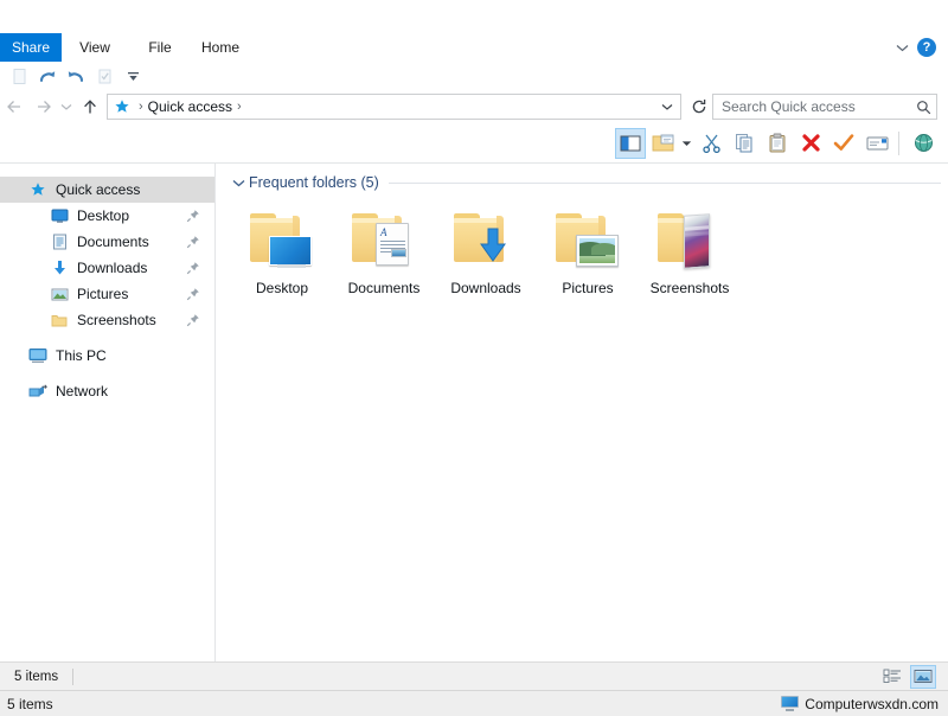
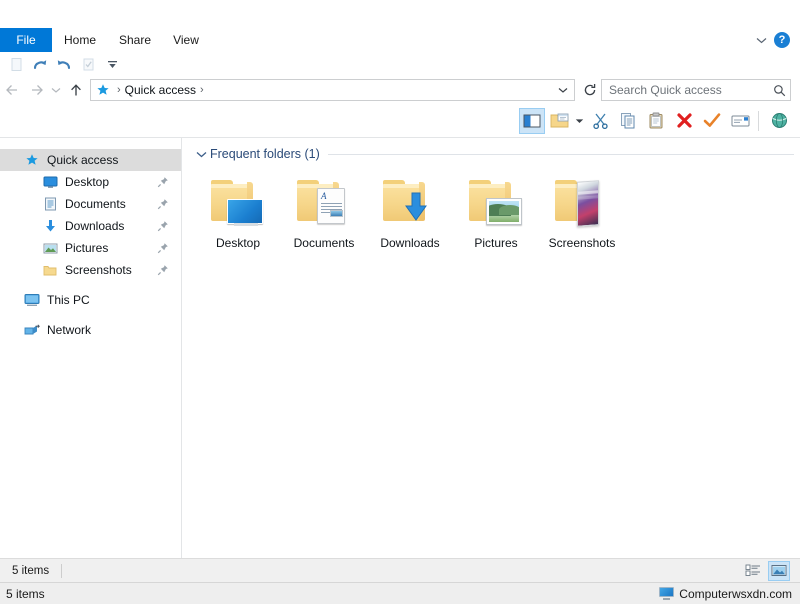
- Share
+ File
- View
+ Home
- File
+ Share
- Home
+ View
  ?
  ›
  Quick access
  ›
  Search Quick access
  Quick access
  Desktop
  Documents
  Downloads
  Pictures
  Screenshots
  This PC
  Network
- Frequent folders (5)
+ Frequent folders (1)
  Desktop
  A
  Documents
  Downloads
  Pictures
  Screenshots
  5 items
  5 items
  Computerwsxdn.com
